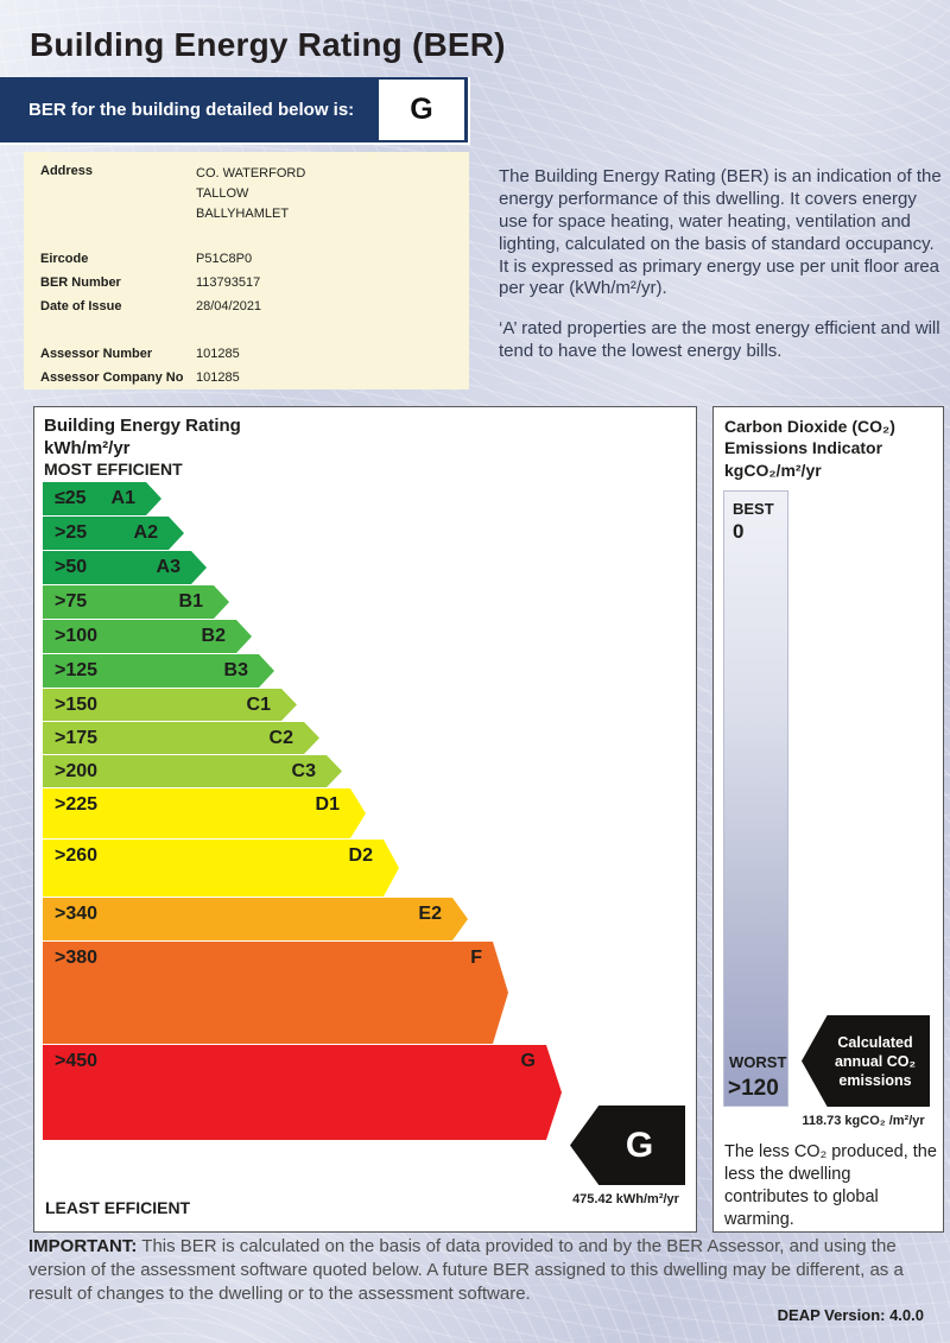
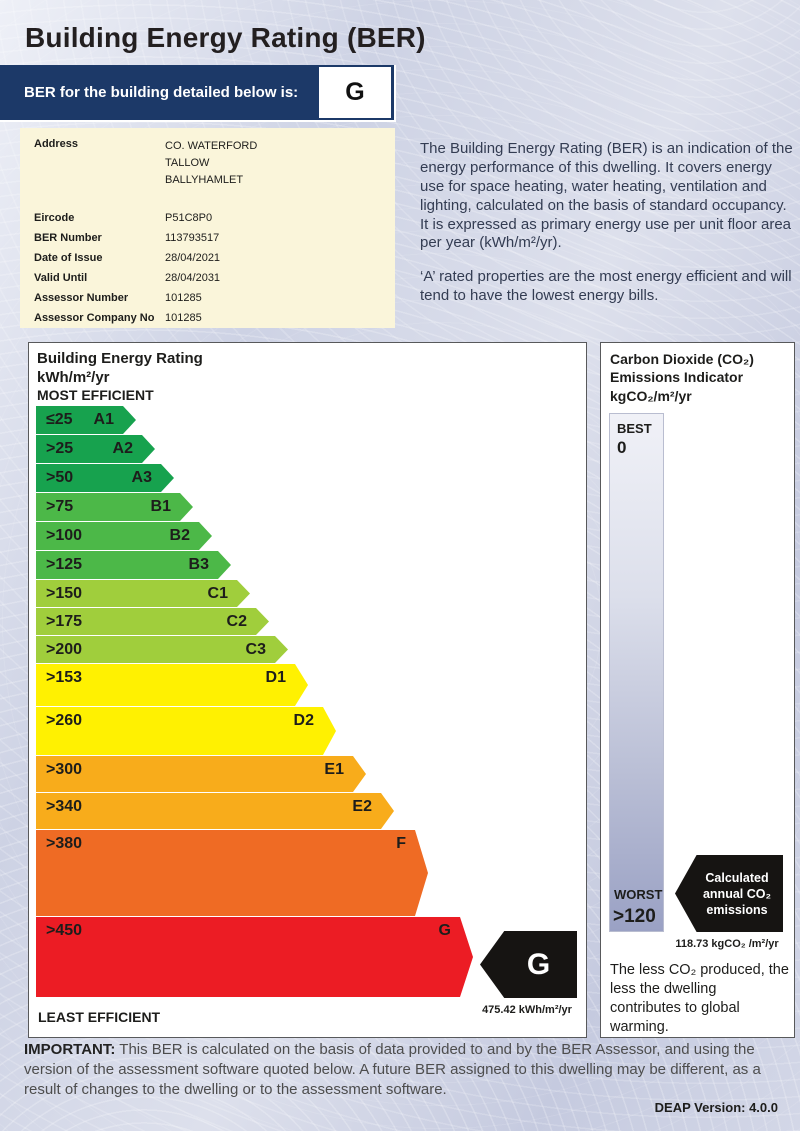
  Building Energy Rating (BER)
  BER for the building detailed below is:
  G
  Address
  CO. WATERFORD
  TALLOW
  BALLYHAMLET
  Eircode
  P51C8P0
  BER Number
  113793517
  Date of Issue
  28/04/2021
+ Valid Until
+ 28/04/2031
  Assessor Number
  101285
  Assessor Company No
  101285
  The Building Energy Rating (BER) is an indication of the energy performance of this dwelling. It covers energy use for space heating, water heating, ventilation and lighting, calculated on the basis of standard occupancy. It is expressed as primary energy use per unit floor area per year (kWh/m²/yr).
  ‘A’ rated properties are the most energy efficient and will tend to have the lowest energy bills.
  Building Energy Rating
  kWh/m²/yr
  MOST EFFICIENT
  ≤25
  A1
  >25
  A2
  >50
  A3
  >75
  B1
  >100
  B2
  >125
  B3
  >150
  C1
  >175
  C2
  >200
  C3
- >225
+ >153
  D1
  >260
  D2
+ >300
+ E1
  >340
  E2
  >380
  F
  >450
  G
  LEAST EFFICIENT
  G
  475.42 kWh/m²/yr
  Carbon Dioxide (CO₂)
  Emissions Indicator
  kgCO₂/m²/yr
  BEST
  0
  WORST
  >120
  Calculated
  annual CO₂
  emissions
  118.73 kgCO₂ /m²/yr
  The less CO₂ produced, the less the dwelling contributes to global warming.
  IMPORTANT: This BER is calculated on the basis of data provided to and by the BER Assessor, and using the version of the assessment software quoted below. A future BER assigned to this dwelling may be different, as a result of changes to the dwelling or to the assessment software.
  DEAP Version: 4.0.0
